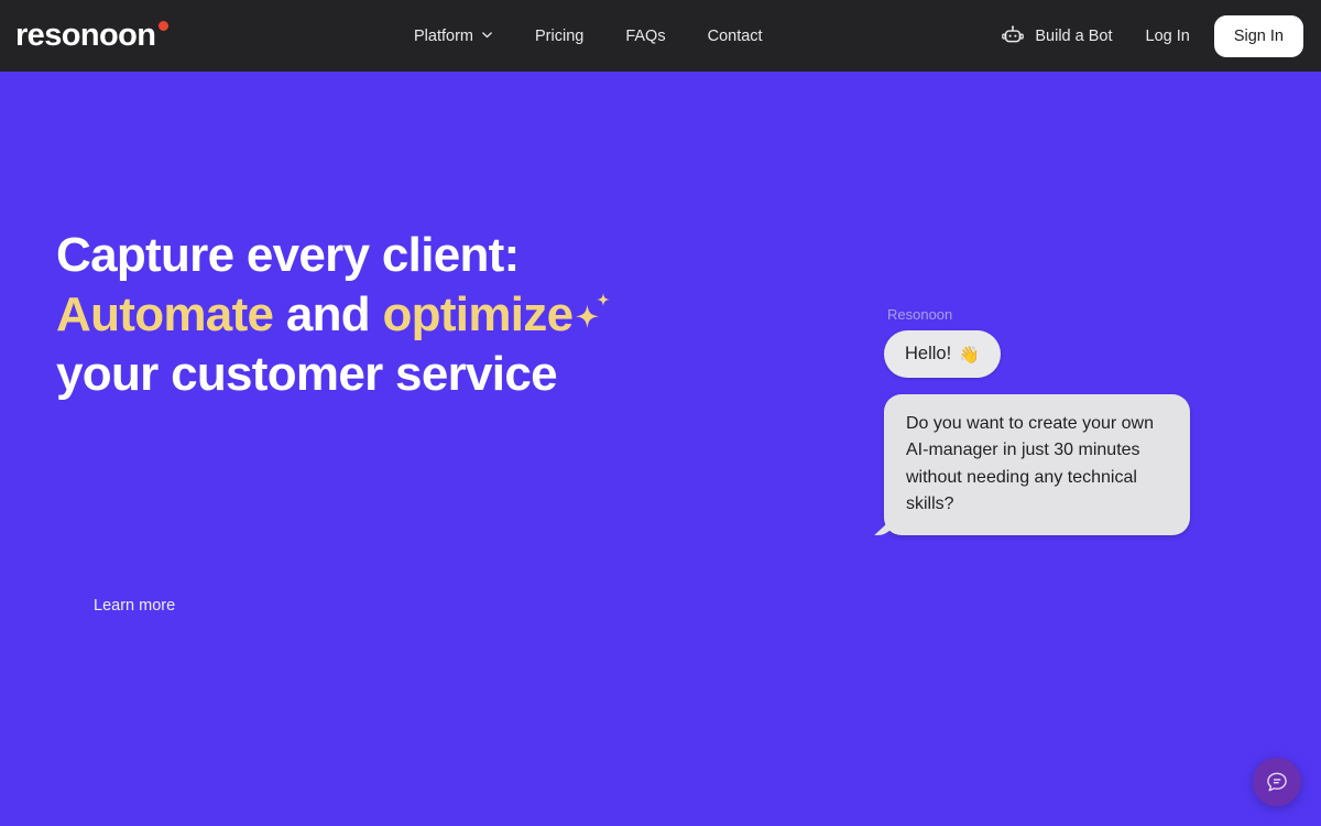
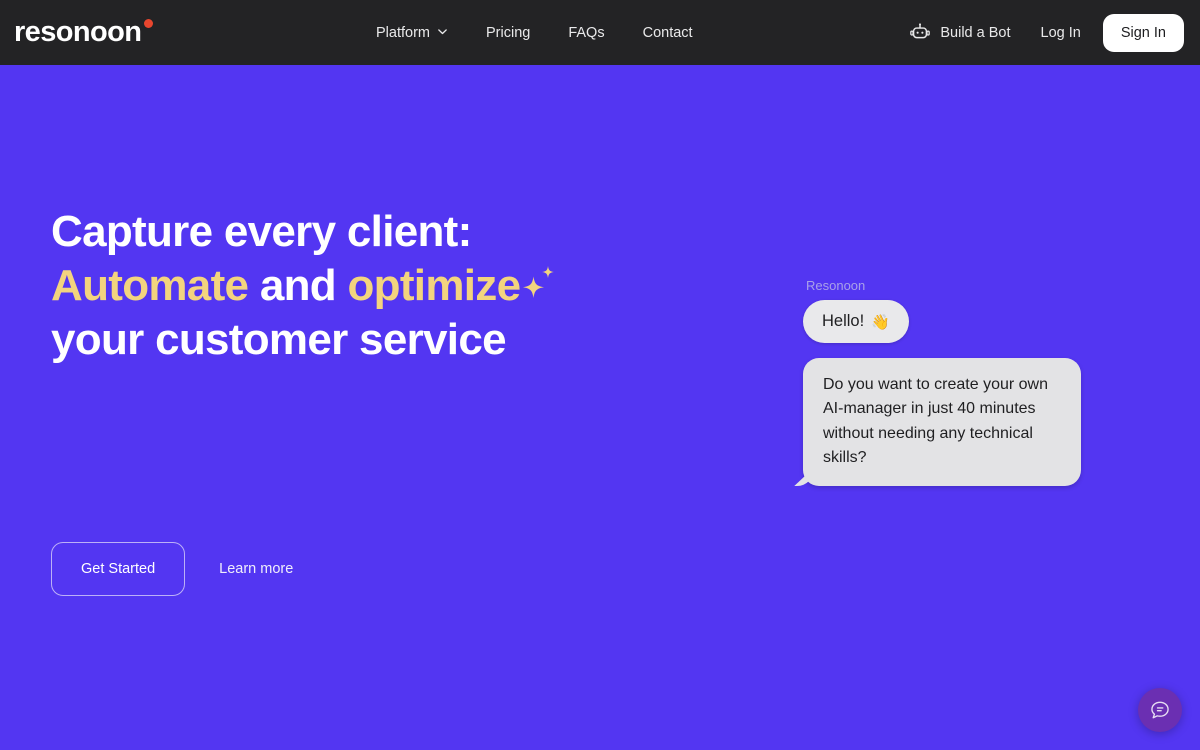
  resonoon
  Platform
  Pricing
  FAQs
  Contact
  Build a Bot
  Log In
  Sign In
  Capture every client:
  Automate and optimize
  your customer service
+ Get Started
  Learn more
  Resonoon
  Hello!
  👋
- Do you want to create your own AI-manager in just 30 minutes without needing any technical skills?
+ Do you want to create your own AI-manager in just 40 minutes without needing any technical skills?
